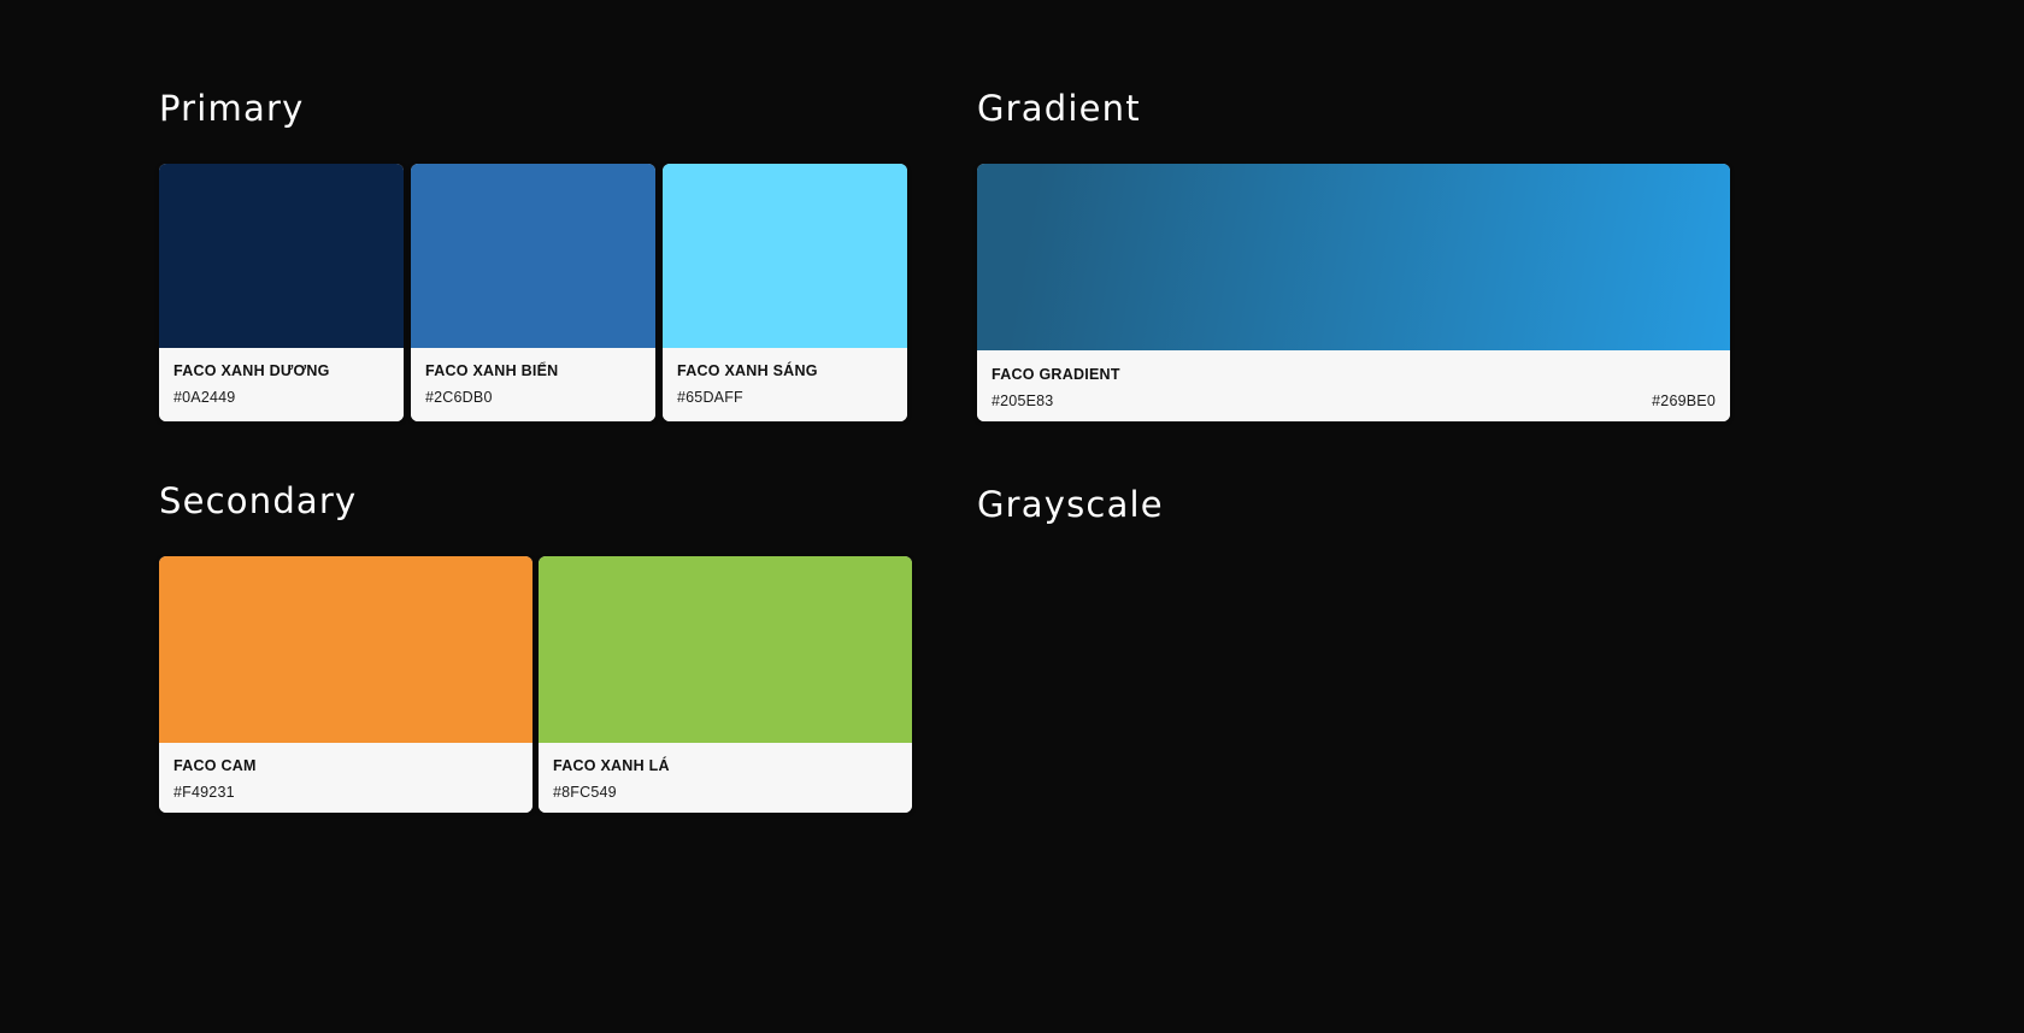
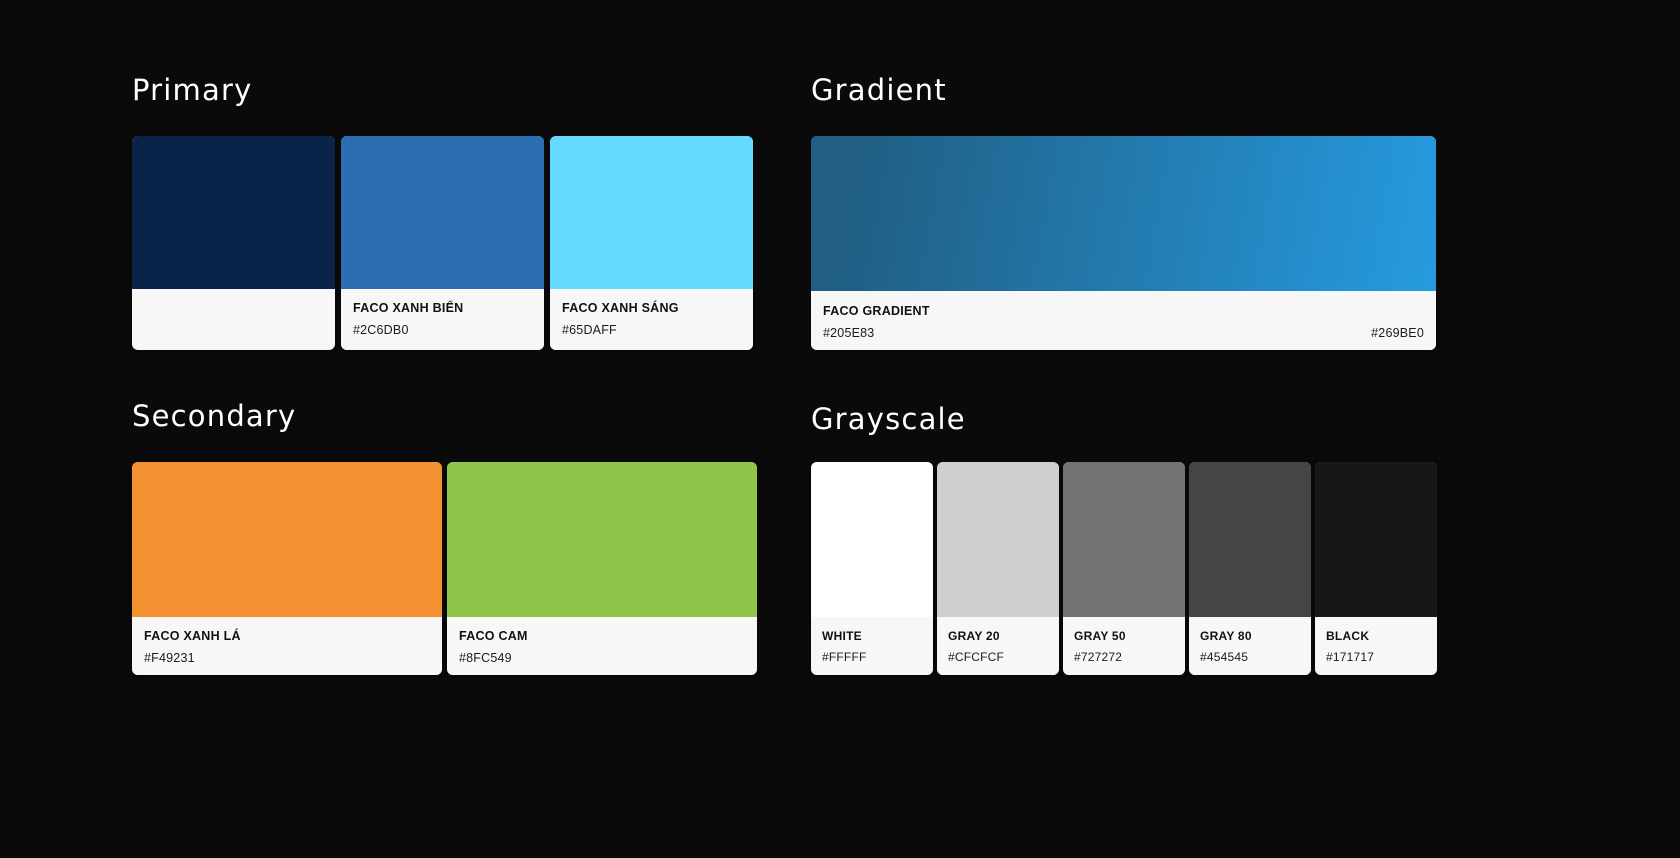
  Primary
- FACO XANH DƯƠNG
- #0A2449
  FACO XANH BIỂN
  #2C6DB0
  FACO XANH SÁNG
  #65DAFF
  Gradient
  FACO GRADIENT
  #205E83
  #269BE0
  Secondary
- FACO CAM
+ FACO XANH LÁ
  #F49231
- FACO XANH LÁ
+ FACO CAM
  #8FC549
  Grayscale
+ WHITE
+ #FFFFF
+ GRAY 20
+ #CFCFCF
+ GRAY 50
+ #727272
+ GRAY 80
+ #454545
+ BLACK
+ #171717
